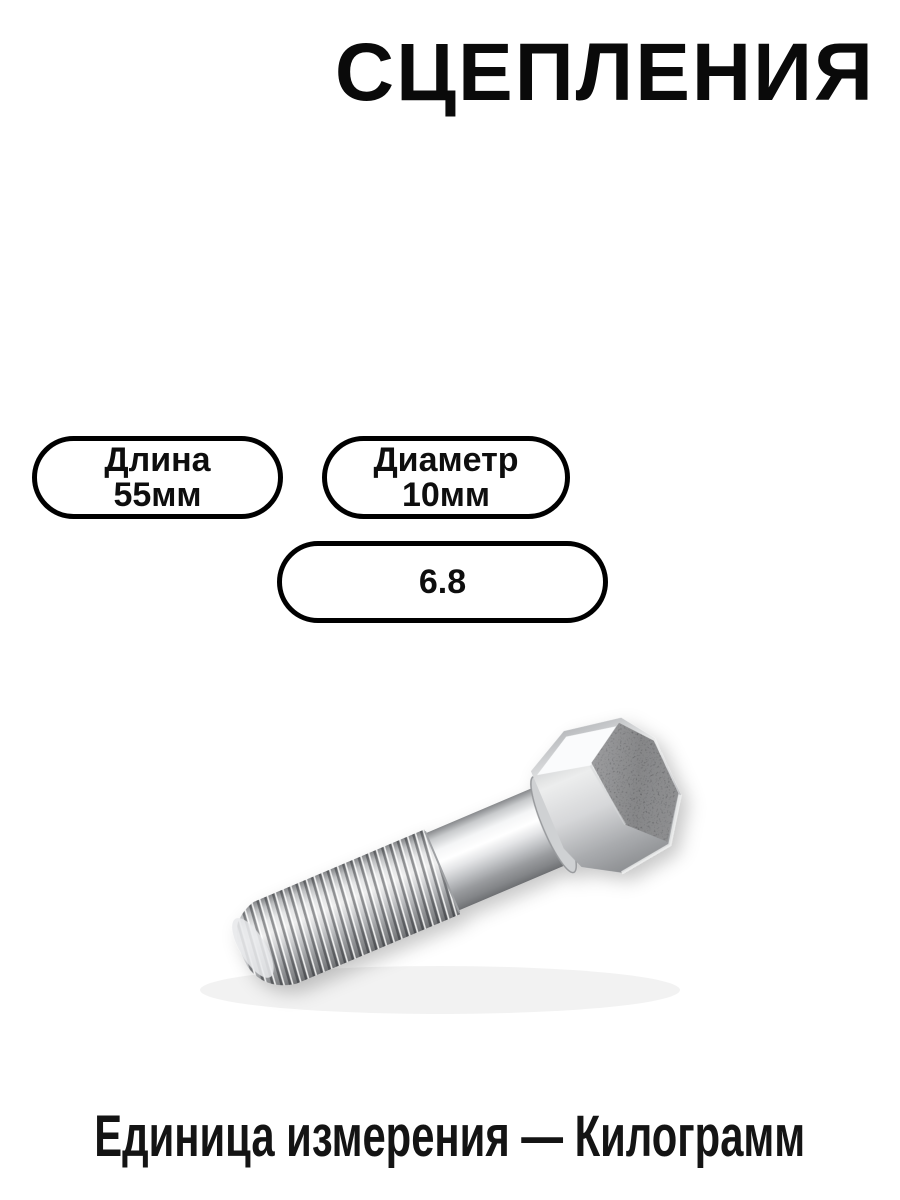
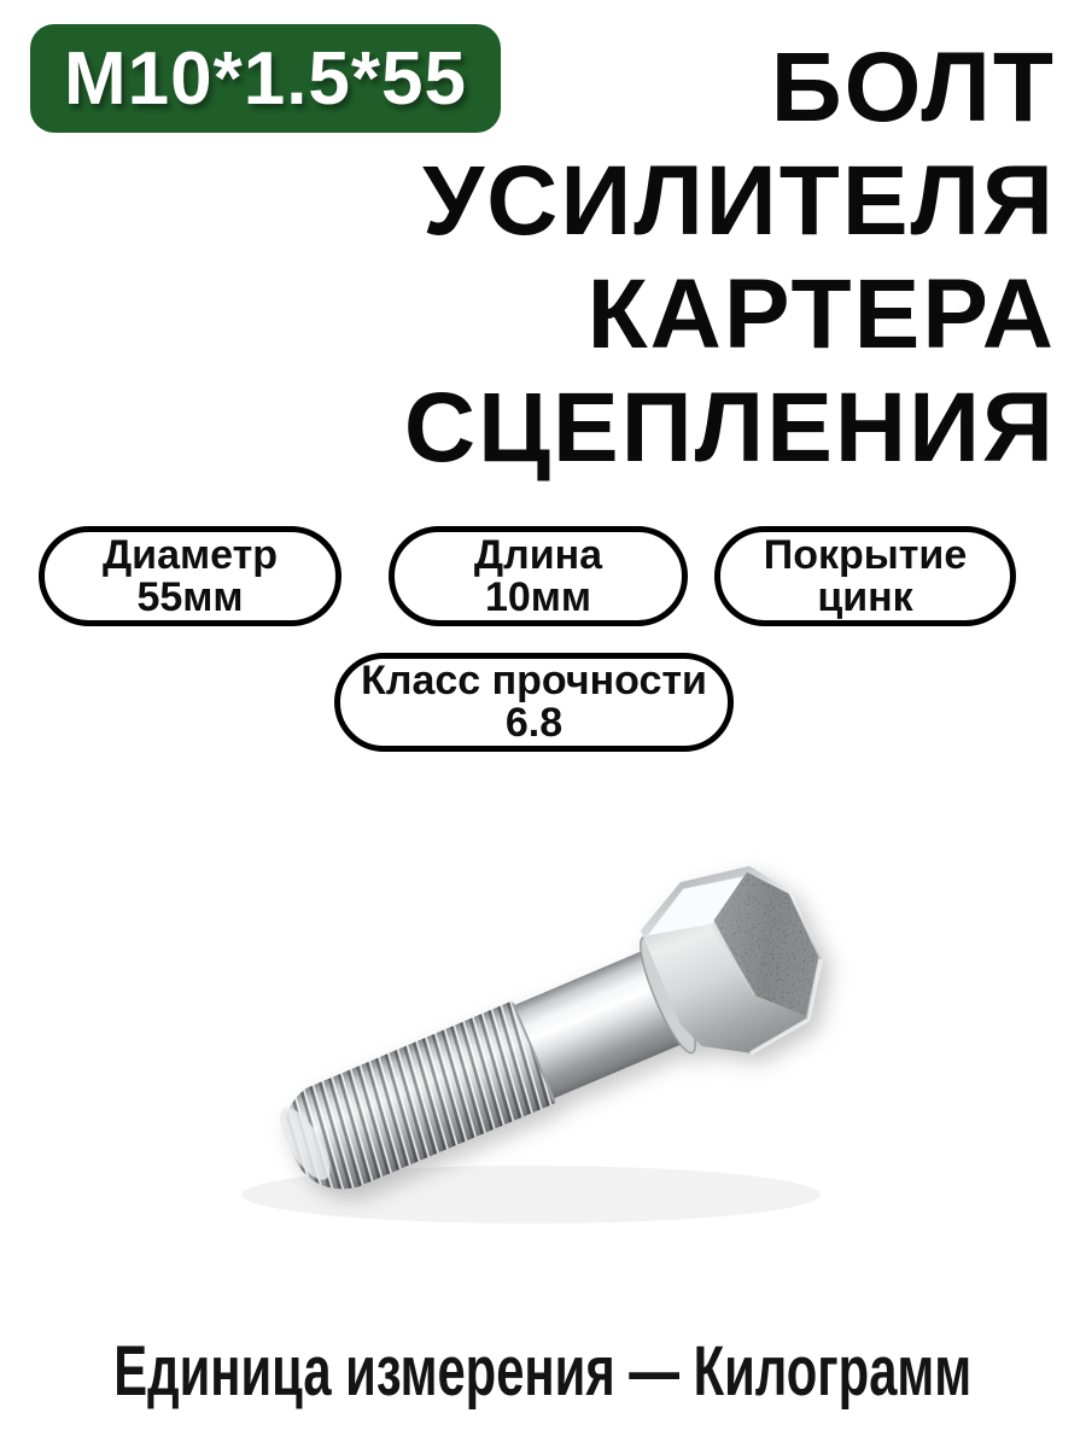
+ М10*1.5*55
+ БОЛТ
+ УСИЛИТЕЛЯ
+ КАРТЕРА
  СЦЕПЛЕНИЯ
- Длина
+ Диаметр
  55мм
- Диаметр
+ Длина
  10мм
+ Покрытие
+ цинк
+ Класс прочности
  6.8
  Единица измерения — Килограмм
